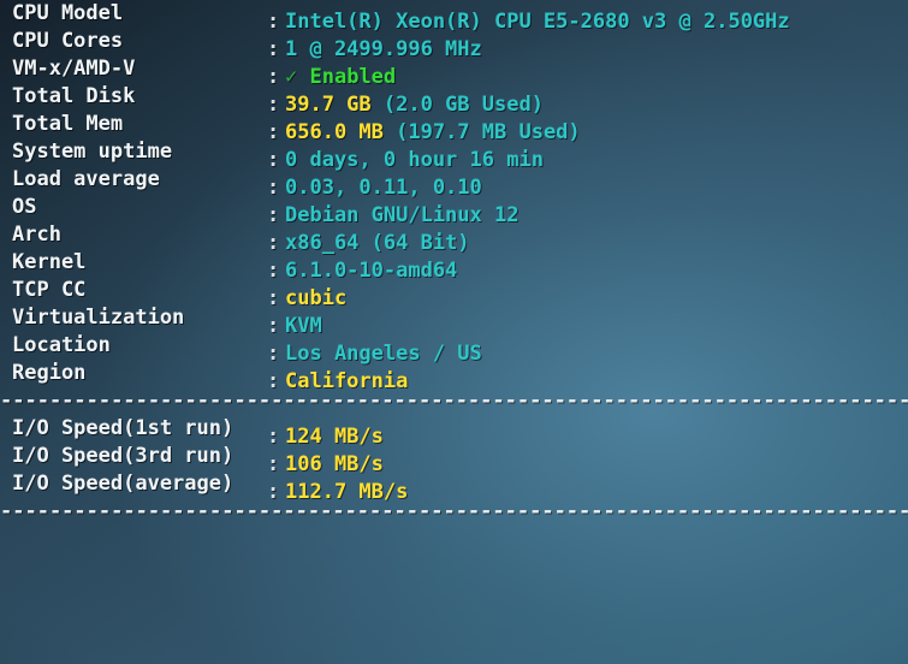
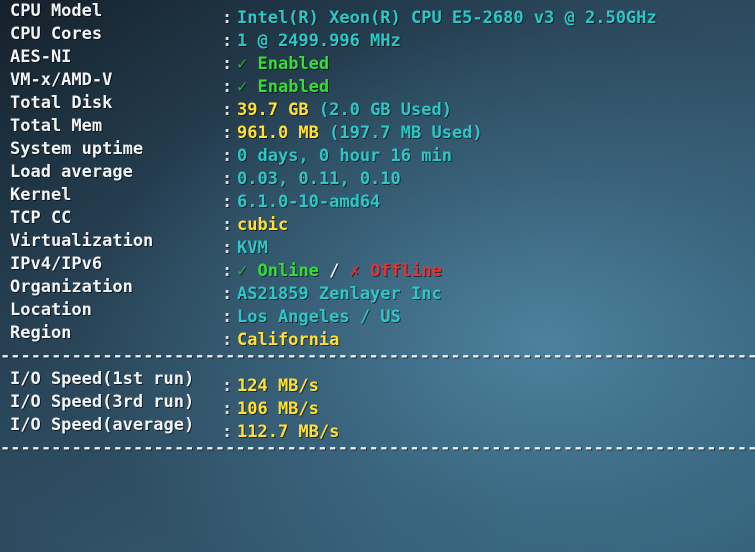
  CPU Model : Intel(R) Xeon(R) CPU E5-2680 v3 @ 2.50GHz
  CPU Cores : 1 @ 2499.996 MHz
+ AES-NI : ✓ Enabled
  VM-x/AMD-V : ✓ Enabled
  Total Disk : 39.7 GB (2.0 GB Used)
- Total Mem : 656.0 MB (197.7 MB Used)
+ Total Mem : 961.0 MB (197.7 MB Used)
  System uptime : 0 days, 0 hour 16 min
  Load average : 0.03, 0.11, 0.10
- OS : Debian GNU/Linux 12
- Arch : x86_64 (64 Bit)
  Kernel : 6.1.0-10-amd64
  TCP CC : cubic
  Virtualization : KVM
+ IPv4/IPv6 : ✓ Online / ✗ Offline
+ Organization : AS21859 Zenlayer Inc
  Location : Los Angeles / US
  Region : California
  --------------------------------------------------------------------------
  I/O Speed(1st run) : 124 MB/s
  I/O Speed(3rd run) : 106 MB/s
  I/O Speed(average) : 112.7 MB/s
  --------------------------------------------------------------------------
